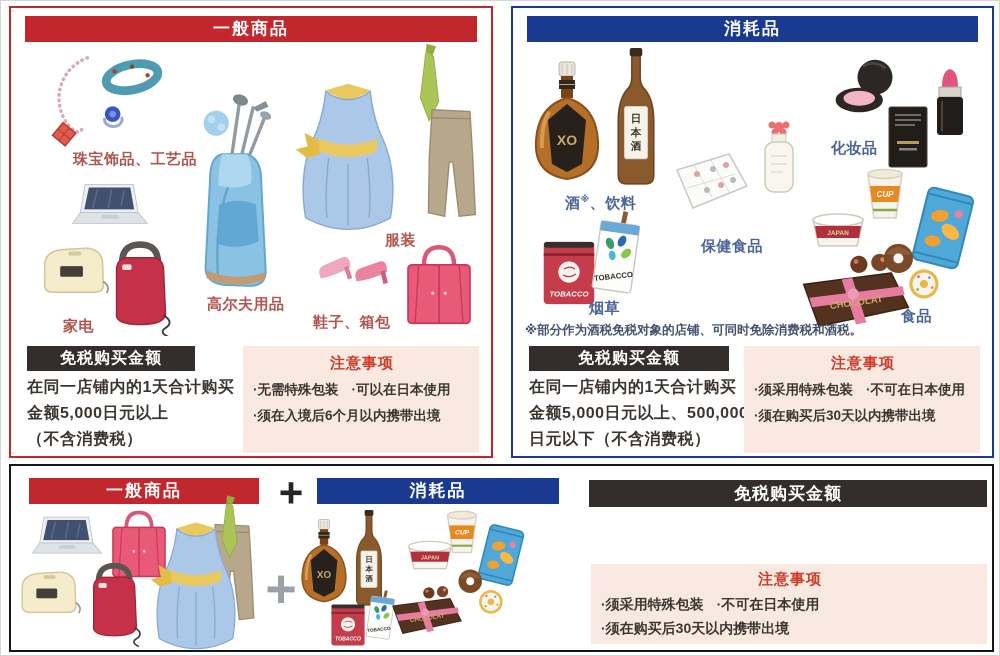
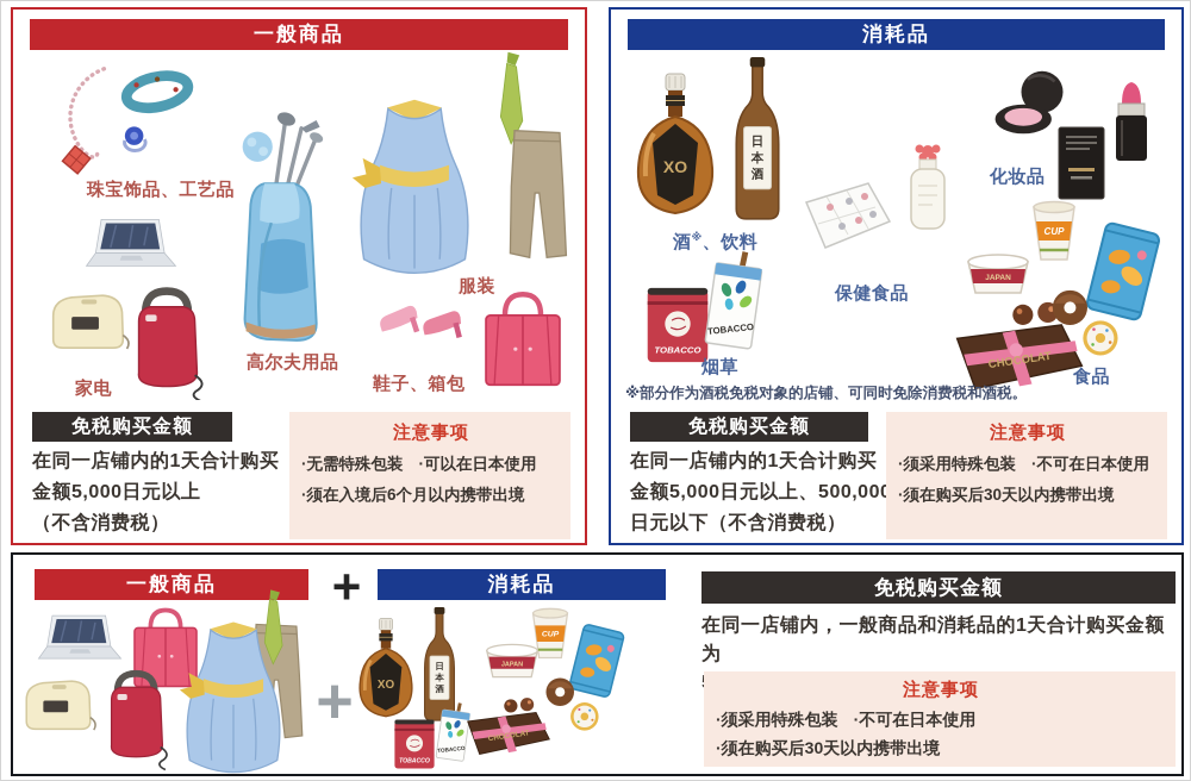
  一般商品
  珠宝饰品、工艺品
  家电
  高尔夫用品
  服装
  鞋子、箱包
  免税购买金额
  在同一店铺内的1天合计购买
  金额5,000日元以上
  （不含消费税）
  注意事项
  ·无需特殊包装
  ·可以在日本使用
  ·须在入境后6个月以内携带出境
  消耗品
  酒※、饮料
  保健食品
  化妆品
  烟草
  食品
  ※部分作为酒税免税对象的店铺、可同时免除消费税和酒税。
  免税购买金额
  在同一店铺内的1天合计购买
  金额5,000日元以上、500,00
  日元以下（不含消费税）
  注意事项
  ·须采用特殊包装
  ·不可在日本使用
  ·须在购买后30天以内携带出境
  一般商品
  +
  消耗品
  +
  免税购买金额
+ 在同一店铺内，一般商品和消耗品的1天合计购买金额为
  注意事项
  ·须采用特殊包装
  ·不可在日本使用
  ·须在购买后30天以内携带出境
